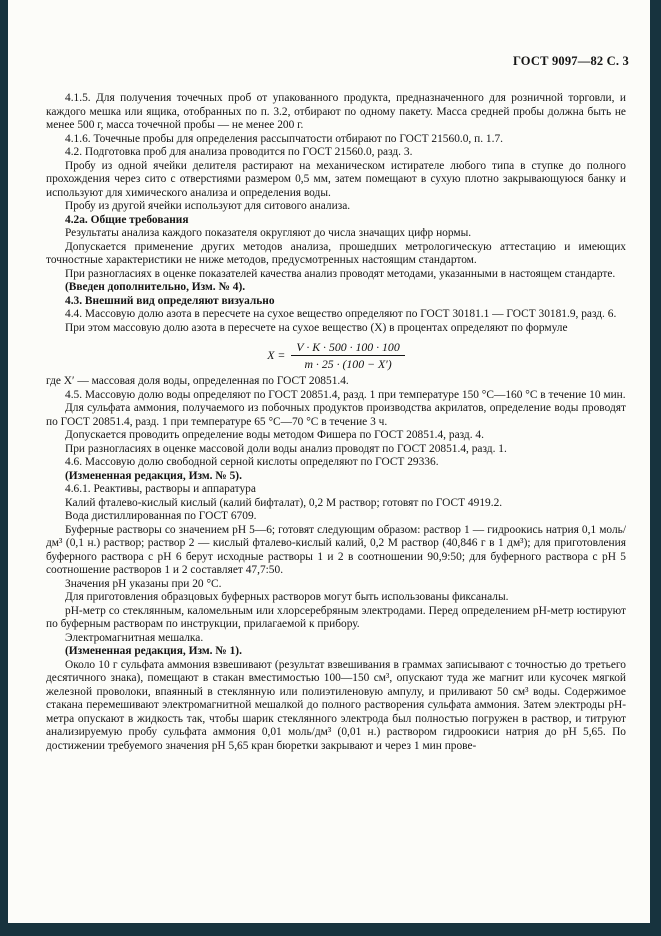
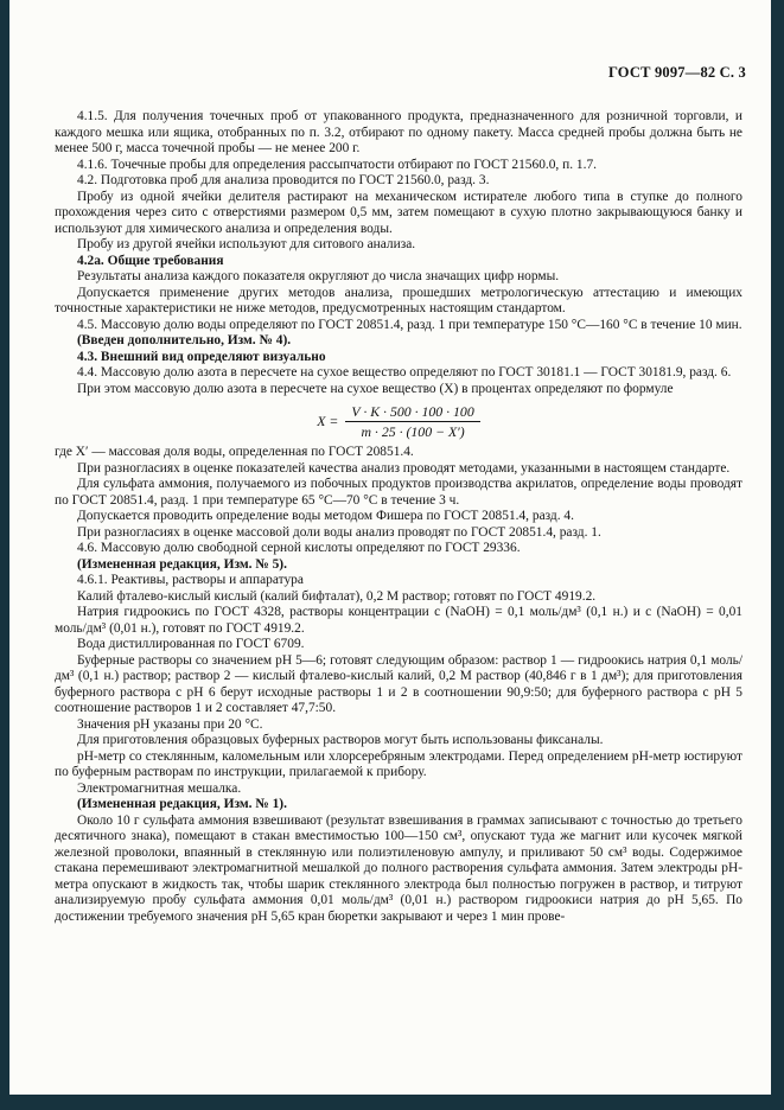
  ГОСТ 9097—82 С. 3
  4.1.5. Для получения точечных проб от упакованного продукта, предназначенного для розничной торговли, и каждого мешка или ящика, отобранных по п. 3.2, отбирают по одному пакету. Масса средней пробы должна быть не менее 500 г, масса точечной пробы — не менее 200 г.
  4.1.6. Точечные пробы для определения рассыпчатости отбирают по ГОСТ 21560.0, п. 1.7.
  4.2. Подготовка проб для анализа проводится по ГОСТ 21560.0, разд. 3.
  Пробу из одной ячейки делителя растирают на механическом истирателе любого типа в ступке до полного прохождения через сито с отверстиями размером 0,5 мм, затем помещают в сухую плотно закрывающуюся банку и используют для химического анализа и определения воды.
  Пробу из другой ячейки используют для ситового анализа.
  4.2а. Общие требования
  Результаты анализа каждого показателя округляют до числа значащих цифр нормы.
  Допускается применение других методов анализа, прошедших метрологическую аттестацию и имеющих точностные характеристики не ниже методов, предусмотренных настоящим стандартом.
- При разногласиях в оценке показателей качества анализ проводят методами, указанными в настоящем стандарте.
+ 4.5. Массовую долю воды определяют по ГОСТ 20851.4, разд. 1 при температуре 150 °С—160 °С в течение 10 мин.
  (Введен дополнительно, Изм. № 4).
  4.3. Внешний вид определяют визуально
  4.4. Массовую долю азота в пересчете на сухое вещество определяют по ГОСТ 30181.1 — ГОСТ 30181.9, разд. 6.
  При этом массовую долю азота в пересчете на сухое вещество (X) в процентах определяют по формуле
  X =
  V · K · 500 · 100 · 100
  m · 25 · (100 − X′)
  где X′ — массовая доля воды, определенная по ГОСТ 20851.4.
- 4.5. Массовую долю воды определяют по ГОСТ 20851.4, разд. 1 при температуре 150 °С—160 °С в течение 10 мин.
+ При разногласиях в оценке показателей качества анализ проводят методами, указанными в настоящем стандарте.
  Для сульфата аммония, получаемого из побочных продуктов производства акрилатов, определение воды проводят по ГОСТ 20851.4, разд. 1 при температуре 65 °С—70 °С в течение 3 ч.
  Допускается проводить определение воды методом Фишера по ГОСТ 20851.4, разд. 4.
  При разногласиях в оценке массовой доли воды анализ проводят по ГОСТ 20851.4, разд. 1.
  4.6. Массовую долю свободной серной кислоты определяют по ГОСТ 29336.
  (Измененная редакция, Изм. № 5).
  4.6.1. Реактивы, растворы и аппаратура
  Калий фталево-кислый кислый (калий бифталат), 0,2 М раствор; готовят по ГОСТ 4919.2.
+ Натрия гидроокись по ГОСТ 4328, растворы концентрации с (NaOH) = 0,1 моль/дм³ (0,1 н.) и с (NaOH) = 0,01 моль/дм³ (0,01 н.), готовят по ГОСТ 4919.2.
  Вода дистиллированная по ГОСТ 6709.
  Буферные растворы со значением рН 5—6; готовят следующим образом: раствор 1 — гидроокись натрия 0,1 моль/дм³ (0,1 н.) раствор; раствор 2 — кислый фталево-кислый калий, 0,2 М раствор (40,846 г в 1 дм³); для приготовления буферного раствора с рН 6 берут исходные растворы 1 и 2 в соотношении 90,9:50; для буферного раствора с рН 5 соотношение растворов 1 и 2 составляет 47,7:50.
  Значения рН указаны при 20 °С.
  Для приготовления образцовых буферных растворов могут быть использованы фиксаналы.
  рН-метр со стеклянным, каломельным или хлорсеребряным электродами. Перед определением рН-метр юстируют по буферным растворам по инструкции, прилагаемой к прибору.
  Электромагнитная мешалка.
  (Измененная редакция, Изм. № 1).
  Около 10 г сульфата аммония взвешивают (результат взвешивания в граммах записывают с точностью до третьего десятичного знака), помещают в стакан вместимостью 100—150 см³, опускают туда же магнит или кусочек мягкой железной проволоки, впаянный в стеклянную или полиэтиленовую ампулу, и приливают 50 см³ воды. Содержимое стакана перемешивают электромагнитной мешалкой до полного растворения сульфата аммония. Затем электроды рН-метра опускают в жидкость так, чтобы шарик стеклянного электрода был полностью погружен в раствор, и титруют анализируемую пробу сульфата аммония 0,01 моль/дм³ (0,01 н.) раствором гидроокиси натрия до рН 5,65. По достижении требуемого значения рН 5,65 кран бюретки закрывают и через 1 мин прове-
